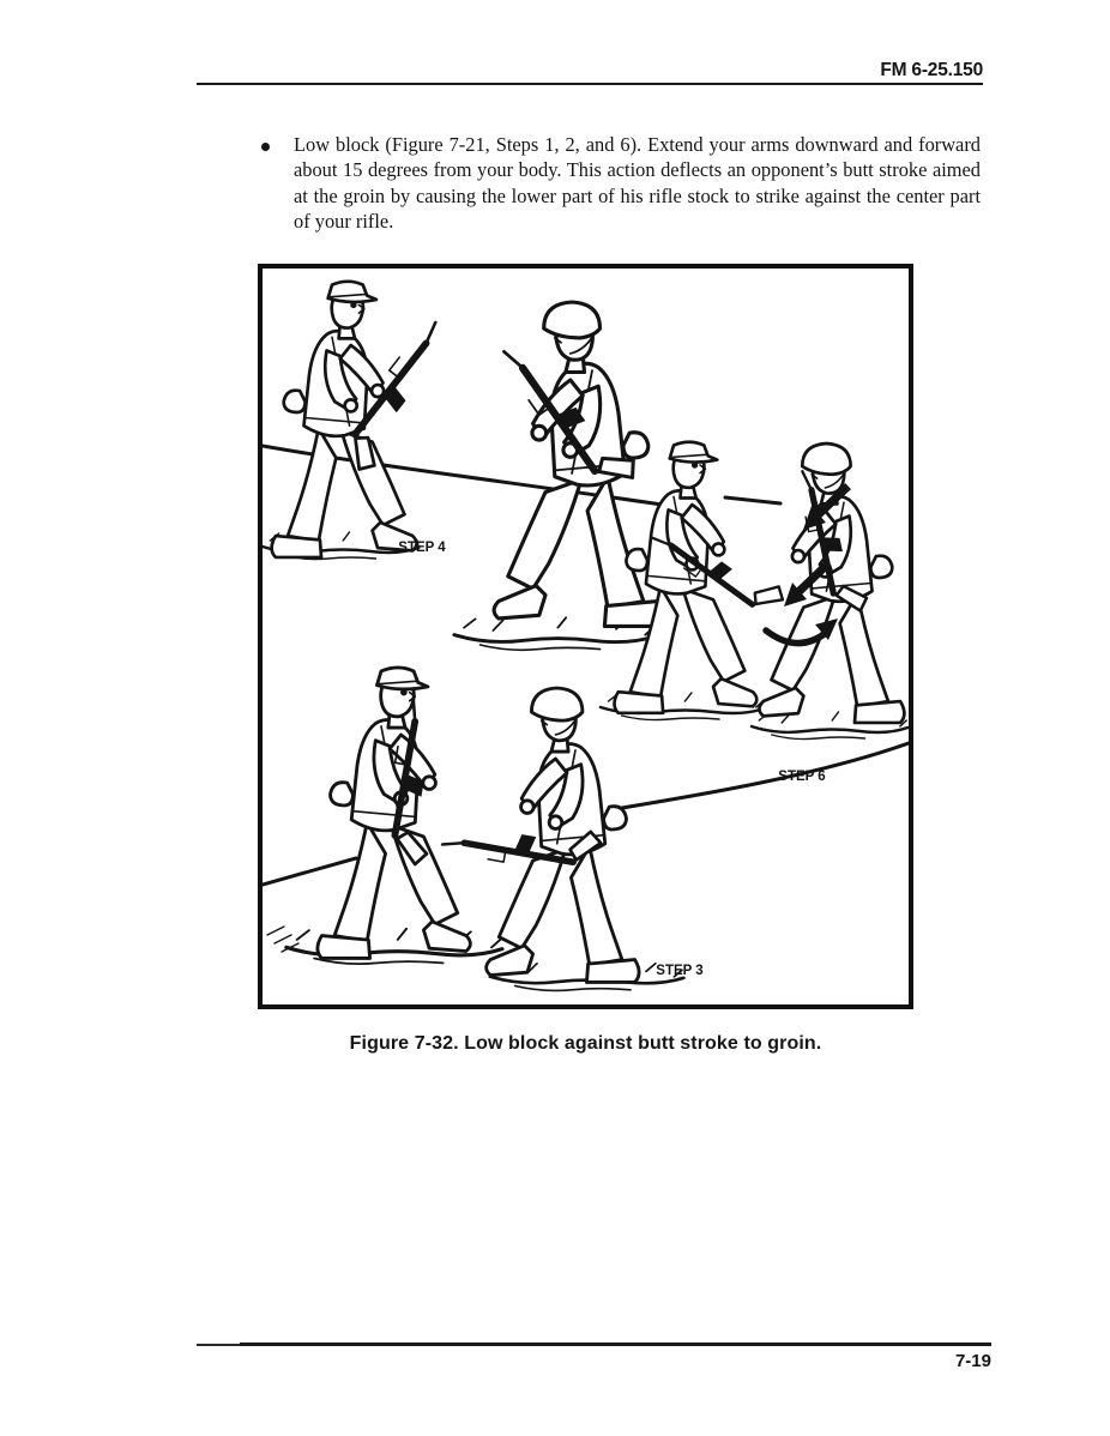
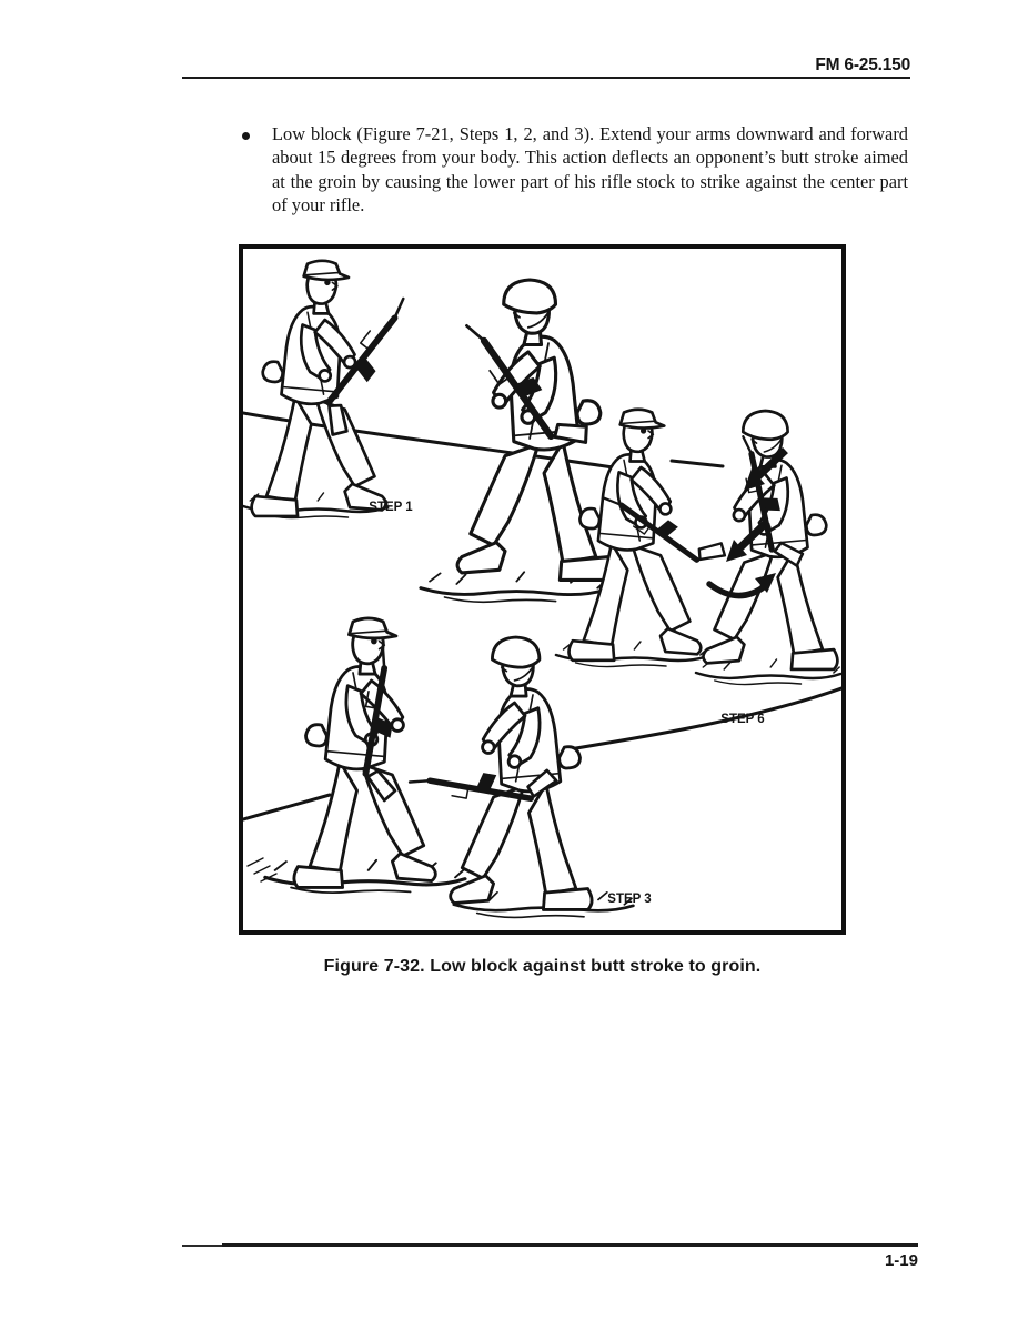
  FM 6-25.150
- Low block (Figure 7-21, Steps 1, 2, and 6). Extend your arms downward and forward about 15 degrees from your body. This action deflects an opponent’s butt stroke aimed at the groin by causing the lower part of his rifle stock to strike against the center part of your rifle.
+ Low block (Figure 7-21, Steps 1, 2, and 3). Extend your arms downward and forward about 15 degrees from your body. This action deflects an opponent’s butt stroke aimed at the groin by causing the lower part of his rifle stock to strike against the center part of your rifle.
- STEP 4
+ STEP 1
  STEP 6
  STEP 3
  Figure 7-32. Low block against butt stroke to groin.
- 7-19
+ 1-19
